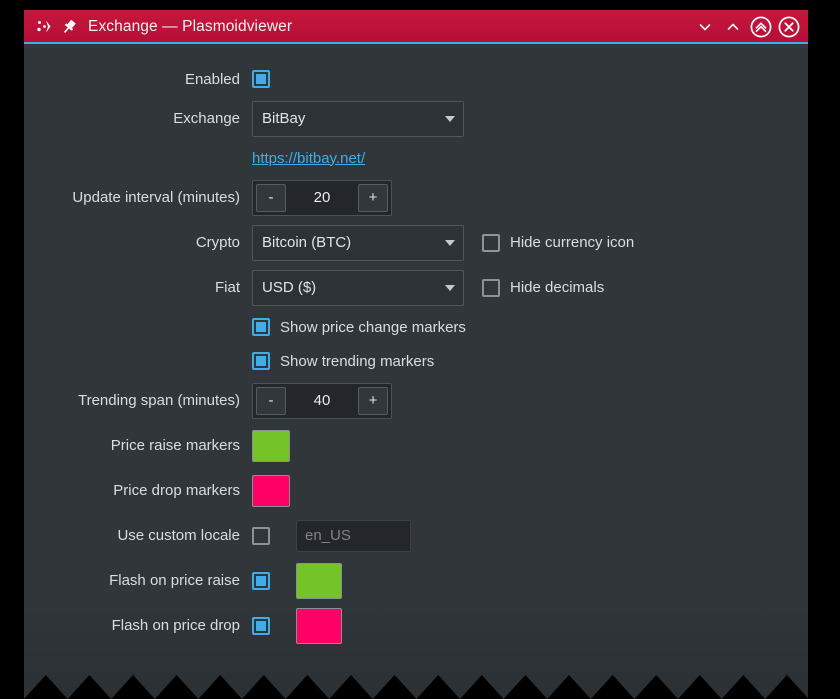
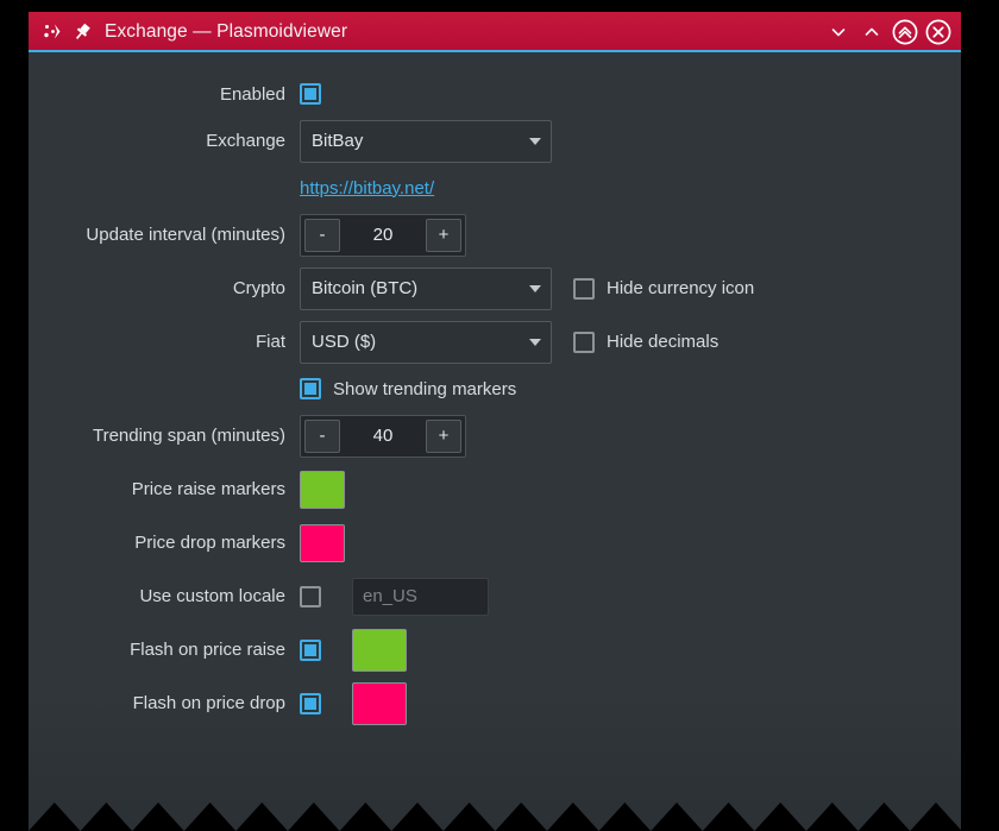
  Exchange — Plasmoidviewer
  Enabled
  Exchange
  BitBay
  https://bitbay.net/
  Update interval (minutes)
  -
  20
  +
  Crypto
  Bitcoin (BTC)
  Hide currency icon
  Fiat
  USD ($)
  Hide decimals
- Show price change markers
  Show trending markers
  Trending span (minutes)
  -
  40
  +
  Price raise markers
  Price drop markers
  Use custom locale
  en_US
  Flash on price raise
  Flash on price drop
